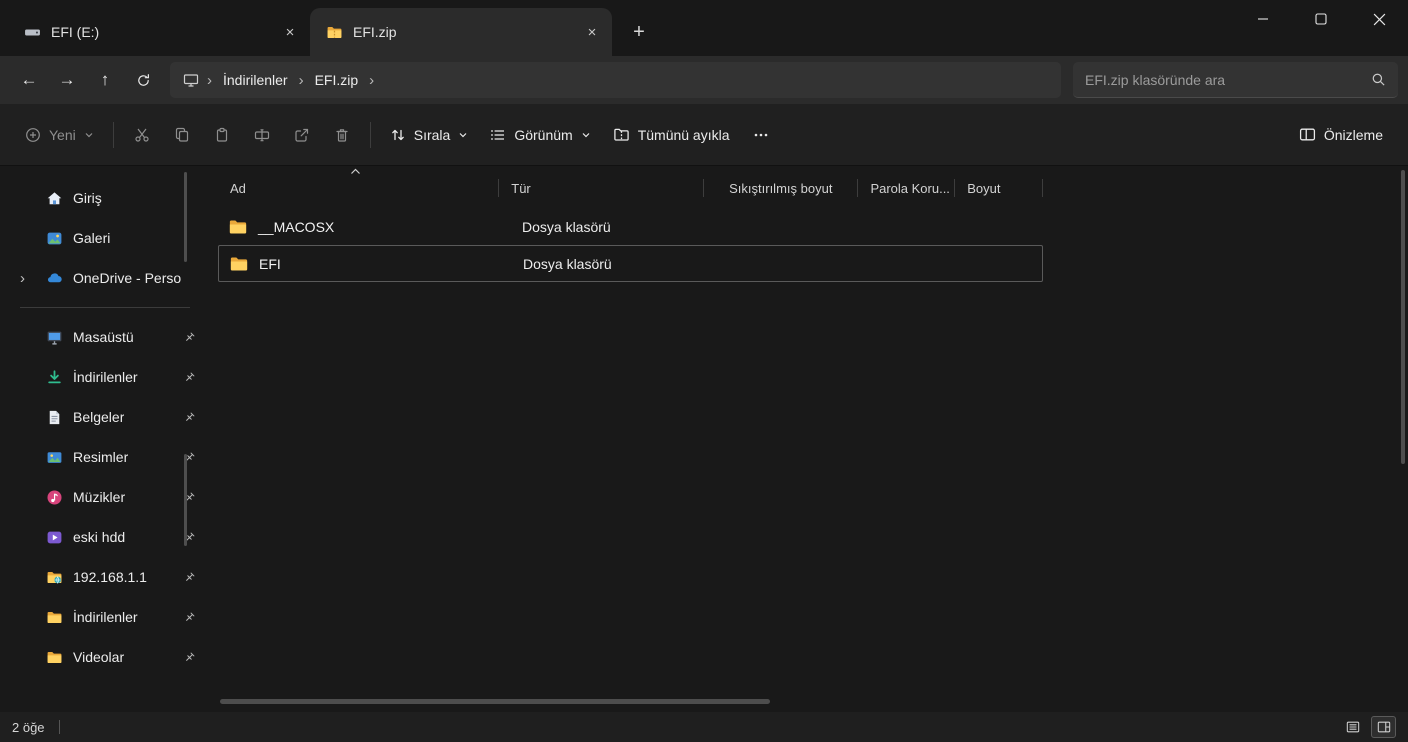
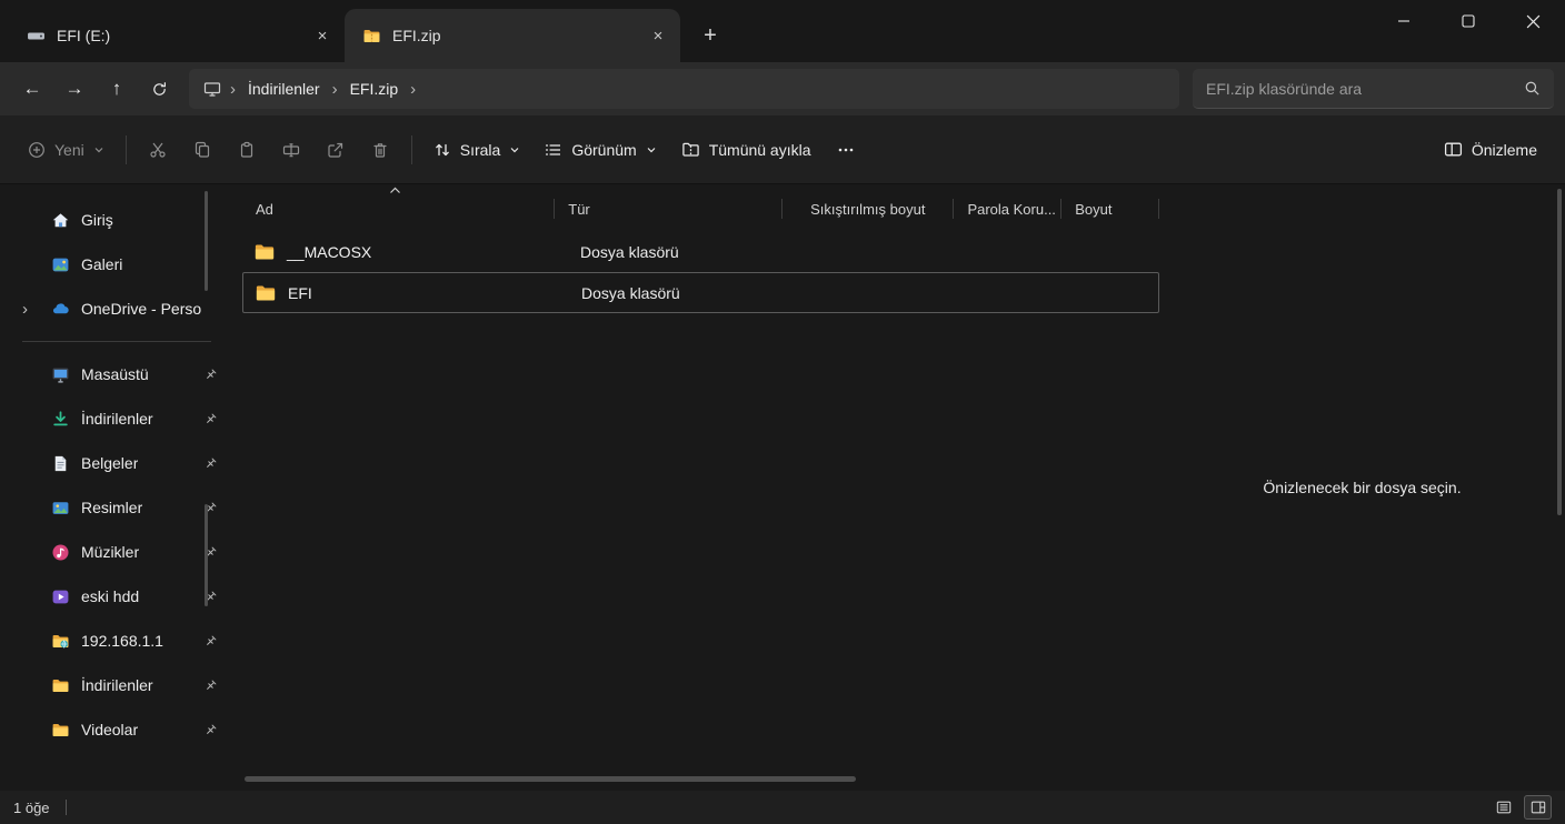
  EFI (E:)
  ×
  EFI.zip
  ×
  +
  ←
  →
  ↑
  ›
  İndirilenler
  ›
  EFI.zip
  ›
  EFI.zip klasöründe ara
  Yeni
  Sırala
  Görünüm
  Tümünü ayıkla
  Önizleme
  Giriş
  Galeri
  ›
  OneDrive - Perso
  Masaüstü
  İndirilenler
  Belgeler
  Resimler
  Müzikler
  eski hdd
  192.168.1.1
  İndirilenler
  Videolar
  Ad
  Tür
  Sıkıştırılmış boyut
  Parola Koru...
  Boyut
  __MACOSX
  Dosya klasörü
  EFI
  Dosya klasörü
+ Önizlenecek bir dosya seçin.
- 2 öğe
+ 1 öğe
